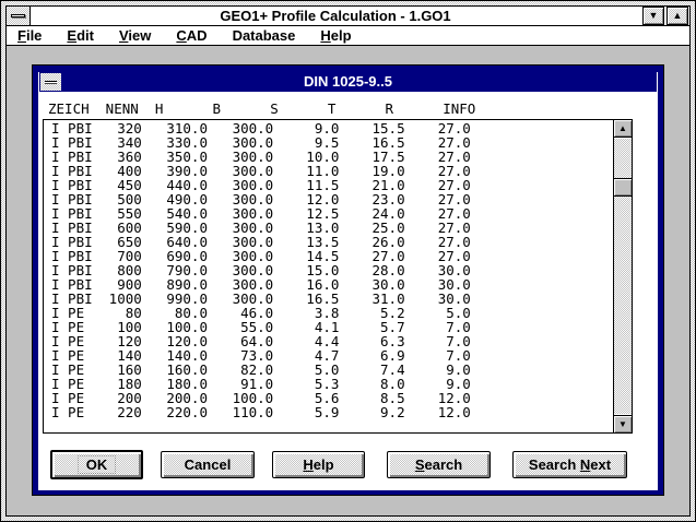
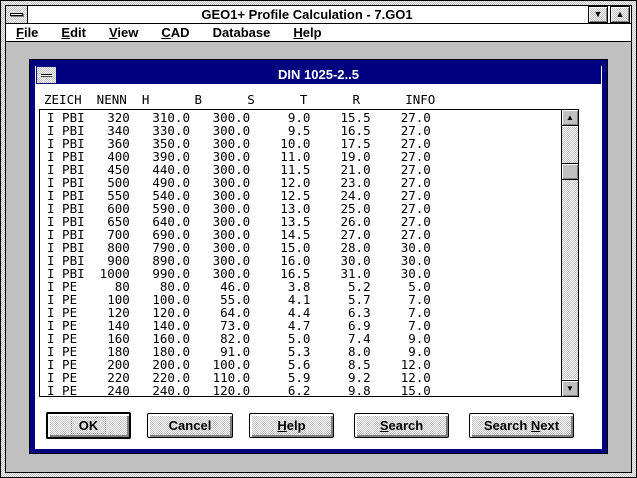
- GEO1+ Profile Calculation - 1.GO1
+ GEO1+ Profile Calculation - 7.GO1
  ▼
  ▲
  File
  Edit
  View
  CAD
  Database
  Help
- DIN 1025-9..5
+ DIN 1025-2..5
  ZEICH NENN H B S T R INFO
  I PBI 320 310.0 300.0 9.0 15.5 27.0
  I PBI 340 330.0 300.0 9.5 16.5 27.0
  I PBI 360 350.0 300.0 10.0 17.5 27.0
  I PBI 400 390.0 300.0 11.0 19.0 27.0
  I PBI 450 440.0 300.0 11.5 21.0 27.0
  I PBI 500 490.0 300.0 12.0 23.0 27.0
  I PBI 550 540.0 300.0 12.5 24.0 27.0
  I PBI 600 590.0 300.0 13.0 25.0 27.0
  I PBI 650 640.0 300.0 13.5 26.0 27.0
  I PBI 700 690.0 300.0 14.5 27.0 27.0
  I PBI 800 790.0 300.0 15.0 28.0 30.0
  I PBI 900 890.0 300.0 16.0 30.0 30.0
  I PBI 1000 990.0 300.0 16.5 31.0 30.0
  I PE 80 80.0 46.0 3.8 5.2 5.0
  I PE 100 100.0 55.0 4.1 5.7 7.0
  I PE 120 120.0 64.0 4.4 6.3 7.0
  I PE 140 140.0 73.0 4.7 6.9 7.0
  I PE 160 160.0 82.0 5.0 7.4 9.0
  I PE 180 180.0 91.0 5.3 8.0 9.0
  I PE 200 200.0 100.0 5.6 8.5 12.0
  I PE 220 220.0 110.0 5.9 9.2 12.0
+ I PE 240 240.0 120.0 6.2 9.8 15.0
  ▲
  ▼
  OK
  Cancel
  Help
  Search
  Search Next
